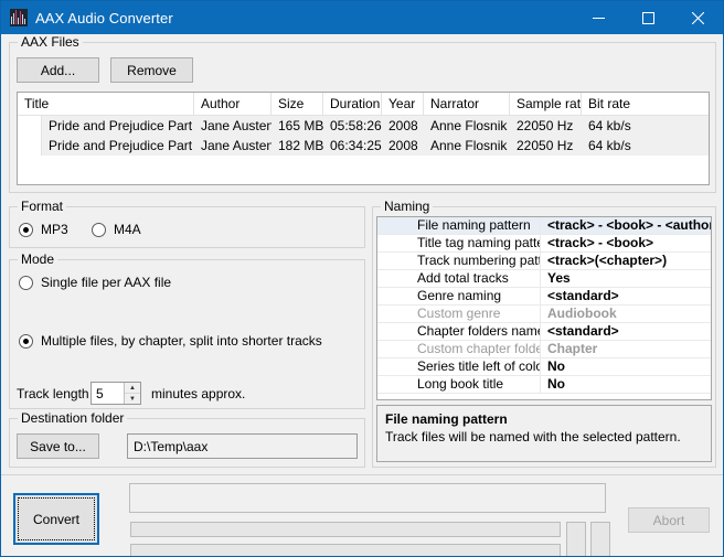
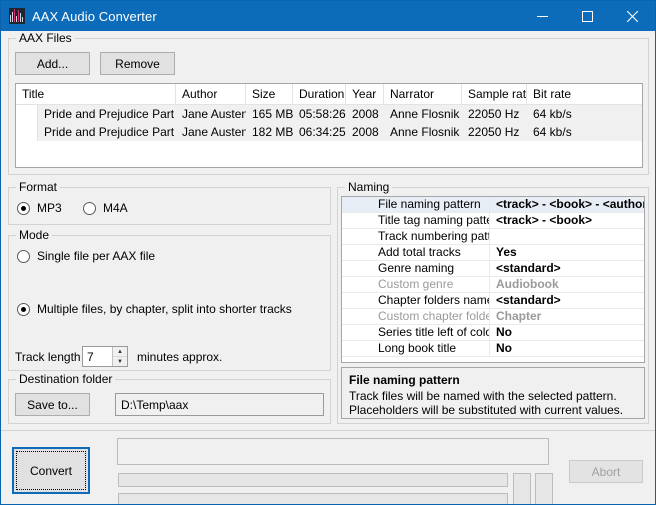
  AAX Audio Converter
  AAX Files
  Add...
  Remove
  Title
  Author
  Size
  Duration
  Year
  Narrator
  Sample rat
  Bit rate
  Pride and Prejudice Part
  Jane Austen
  165 MB
  05:58:26
  2008
  Anne Flosnik
  22050 Hz
  64 kb/s
  Pride and Prejudice Part
  Jane Austen
  182 MB
  06:34:25
  2008
  Anne Flosnik
  22050 Hz
  64 kb/s
  Format
  MP3
  M4A
  Mode
  Single file per AAX file
  Multiple files, by chapter, split into shorter tracks
  Track length
- 5
+ 7
  minutes approx.
  Destination folder
  Save to...
  D:\Temp\aax
  Naming
  File naming pattern
  <track> - <book> - <autho
  Title tag naming patte
  <track> - <book>
  Track numbering patt
- <track>(<chapter>)
  Add total tracks
  Yes
  Genre naming
  <standard>
  Custom genre
  Audiobook
  Chapter folders nam
  <standard>
  Custom chapter folde
  Chapter
  Series title left of colo
  No
  Long book title
  No
  File naming pattern
  Track files will be named with the selected pattern.
+ Placeholders will be substituted with current values.
  Convert
  Abort
